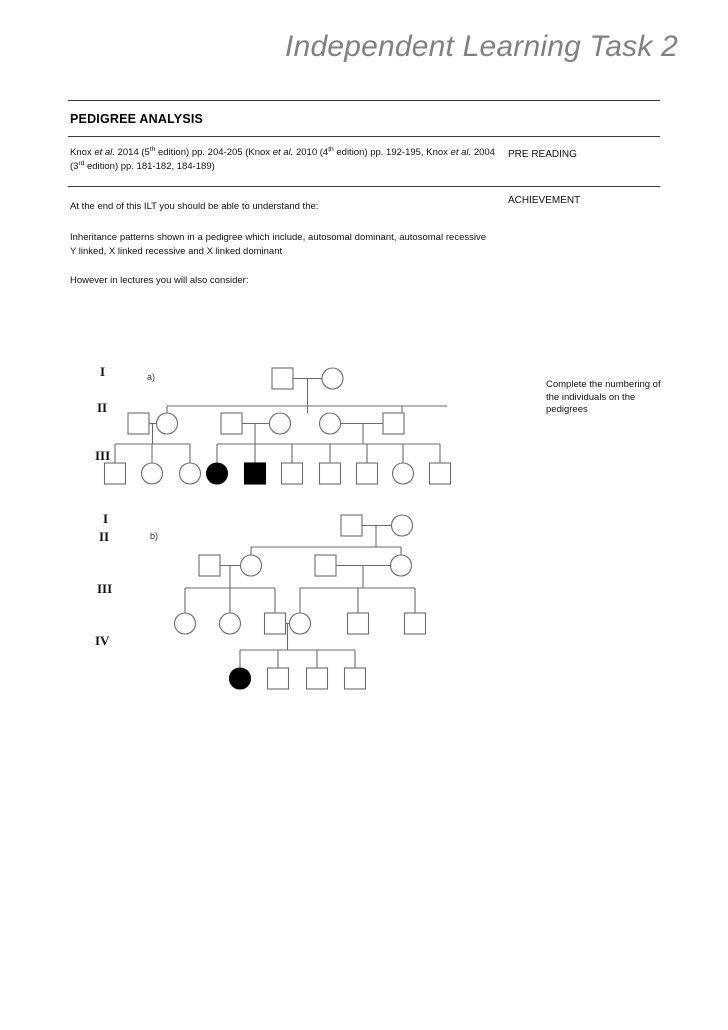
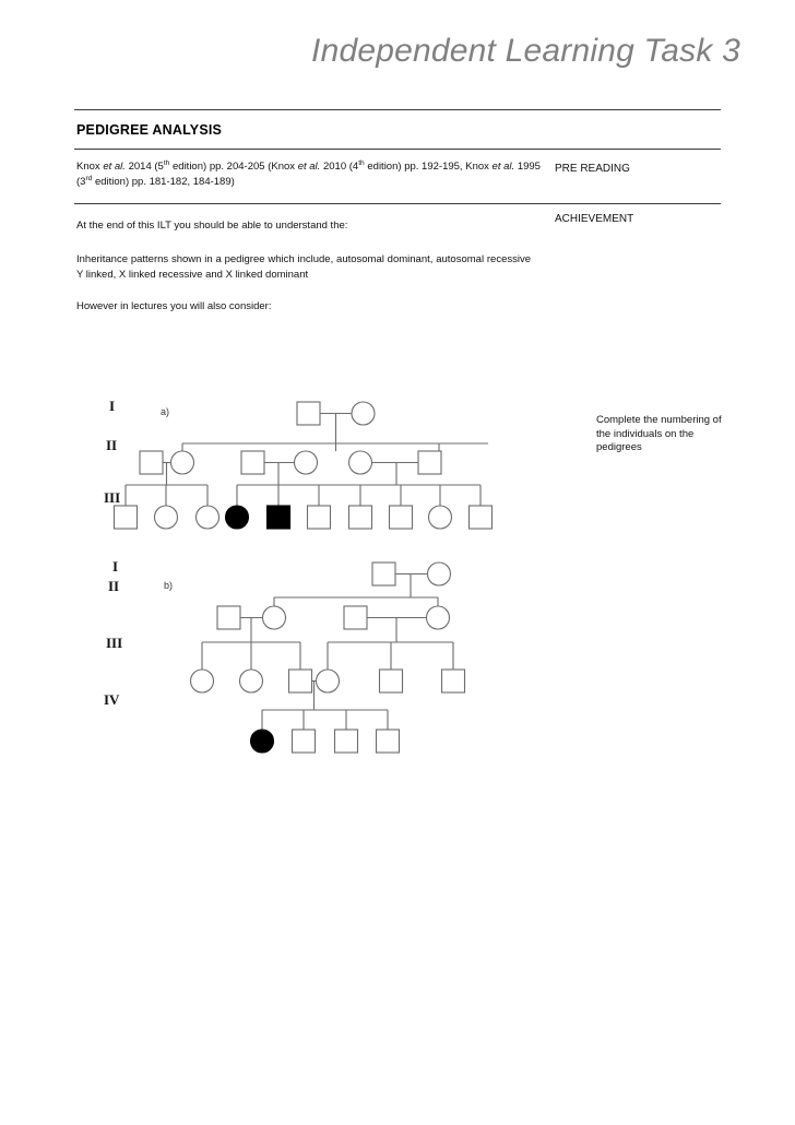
- Independent Learning Task 2
+ Independent Learning Task 3
  PEDIGREE ANALYSIS
- Knox et al. 2014 (5 edition) pp. 204-205 (Knox et al. 2010 (4 edition) pp. 192-195, Knox et al. 2004 (3 edition) pp. 181-182, 184-189)
+ Knox et al. 2014 (5 edition) pp. 204-205 (Knox et al. 2010 (4 edition) pp. 192-195, Knox et al. 1995 (3 edition) pp. 181-182, 184-189)
  PRE READING
  ACHIEVEMENT
  At the end of this ILT you should be able to understand the:
  Inheritance patterns shown in a pedigree which include, autosomal dominant, autosomal recessive Y linked, X linked recessive and X linked dominant
  However in lectures you will also consider:
  Complete the numbering of the individuals on the pedigrees
  I
  II
  III
  a)
  I
  II
  III
  IV
  b)
